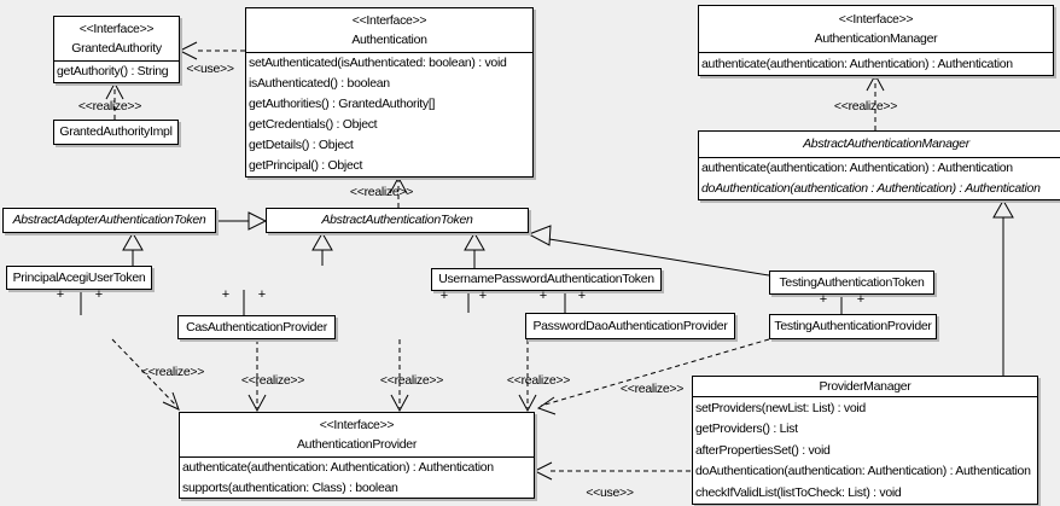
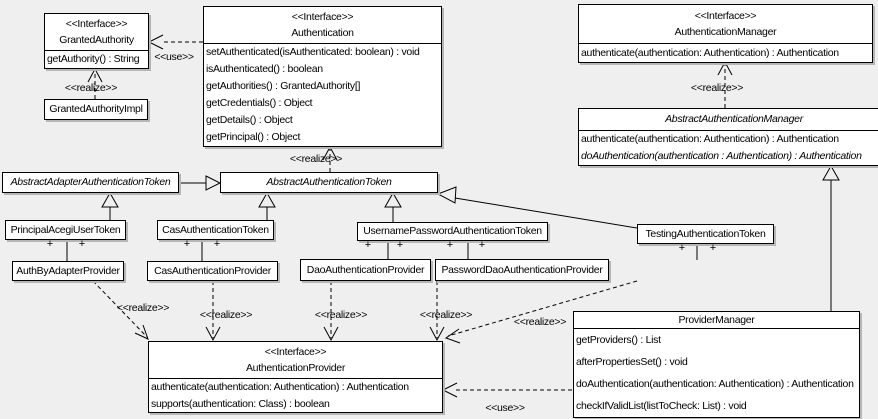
  <<Interface>>
  GrantedAuthority
  getAuthority() : String
  GrantedAuthorityImpl
  <<Interface>>
  Authentication
  setAuthenticated(isAuthenticated: boolean) : void
  isAuthenticated() : boolean
  getAuthorities() : GrantedAuthority[]
  getCredentials() : Object
  getDetails() : Object
  getPrincipal() : Object
  <<Interface>>
  AuthenticationManager
  authenticate(authentication: Authentication) : Authentication
  AbstractAuthenticationManager
  authenticate(authentication: Authentication) : Authentication
  doAuthentication(authentication : Authentication) : Authentication
  AbstractAdapterAuthenticationToken
  AbstractAuthenticationToken
  PrincipalAcegiUserToken
+ CasAuthenticationToken
  UsernamePasswordAuthenticationToken
  TestingAuthenticationToken
+ AuthByAdapterProvider
  CasAuthenticationProvider
+ DaoAuthenticationProvider
  PasswordDaoAuthenticationProvider
- TestingAuthenticationProvider
  <<Interface>>
  AuthenticationProvider
  authenticate(authentication: Authentication) : Authentication
  supports(authentication: Class) : boolean
  ProviderManager
- setProviders(newList: List) : void
  getProviders() : List
  afterPropertiesSet() : void
  doAuthentication(authentication: Authentication) : Authentication
  checkIfValidList(listToCheck: List) : void
  <<use>>
  <<realize>>
  <<realize>>
  <<realize>>
  <<realize>>
  <<realize>>
  <<realize>>
  <<realize>>
  <<realize>>
  <<use>>
  +
  +
  +
  +
  +
  +
  +
  +
  +
  +
